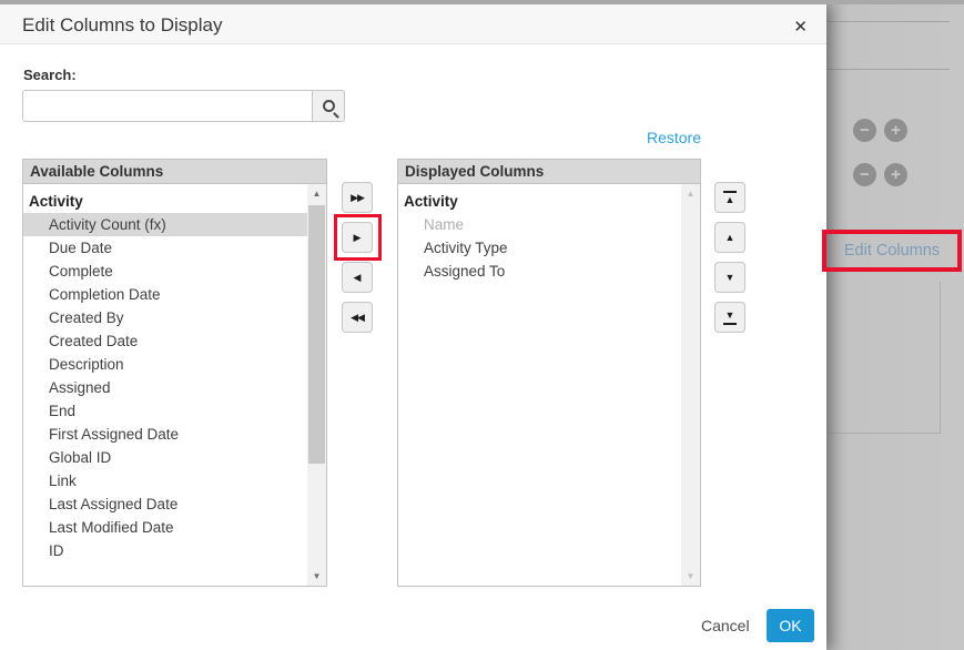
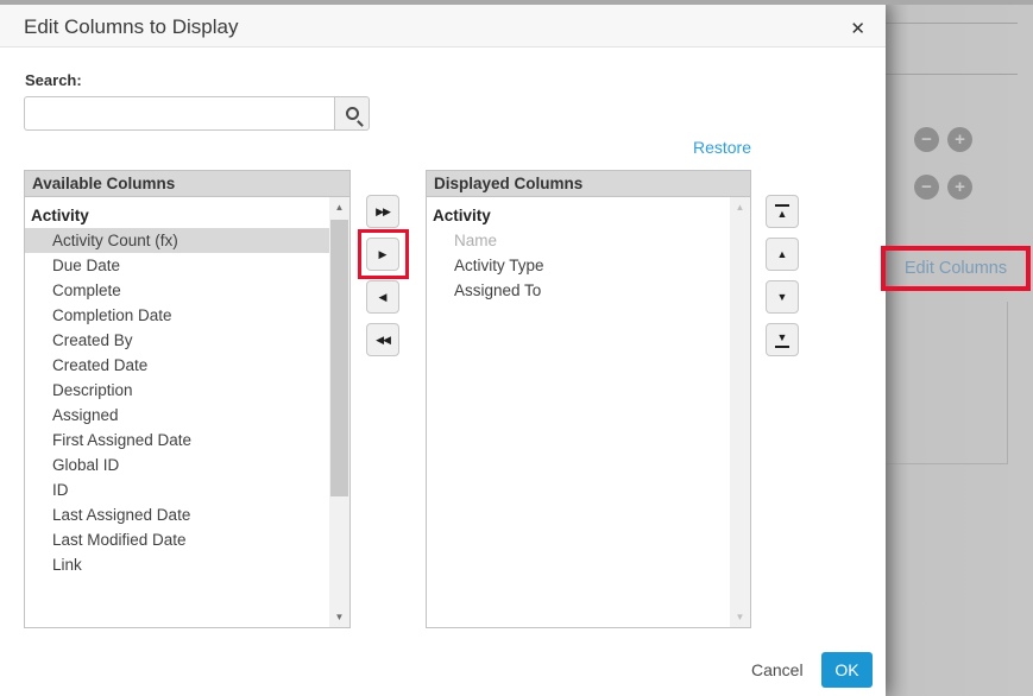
  −
  +
  −
  +
  Edit Columns
  Edit Columns to Display
  ✕
  Search:
  Restore
  Available Columns
  Activity
  Activity Count (fx)
  Due Date
  Complete
  Completion Date
  Created By
  Created Date
  Description
  Assigned
- End
  First Assigned Date
  Global ID
- Link
+ ID
  Last Assigned Date
  Last Modified Date
- ID
+ Link
  ▲
  ▼
  Displayed Columns
  Activity
  Name
  Activity Type
  Assigned To
  ▲
  ▼
  ▶▶
  ▶
  ◀
  ◀◀
  ▲
  ▲
  ▼
  ▼
  Cancel
  OK
